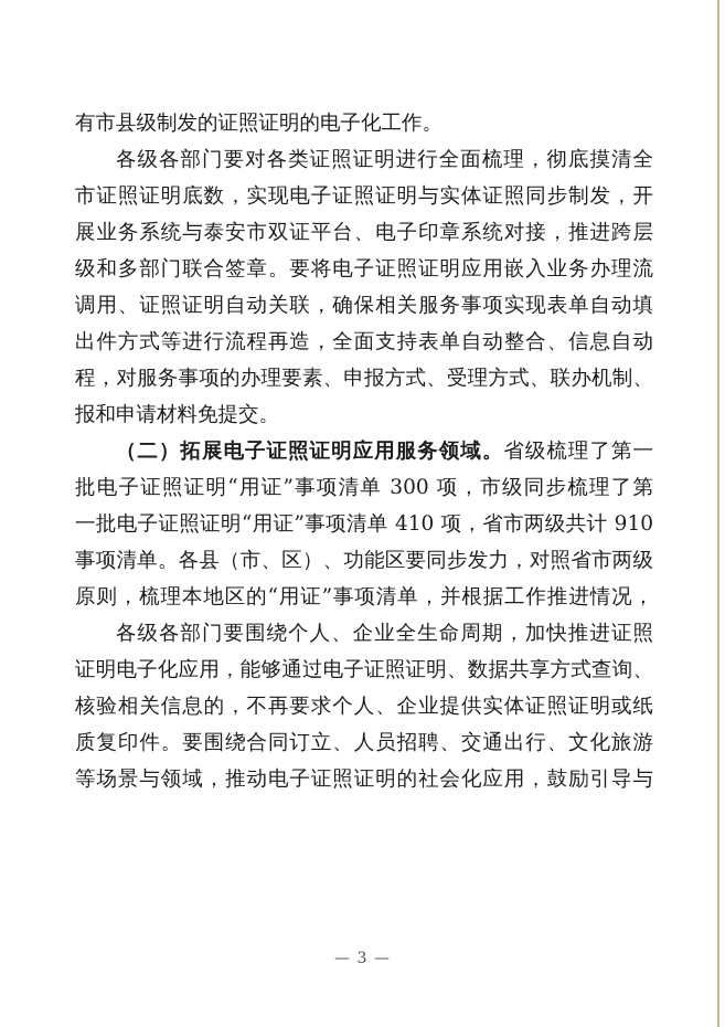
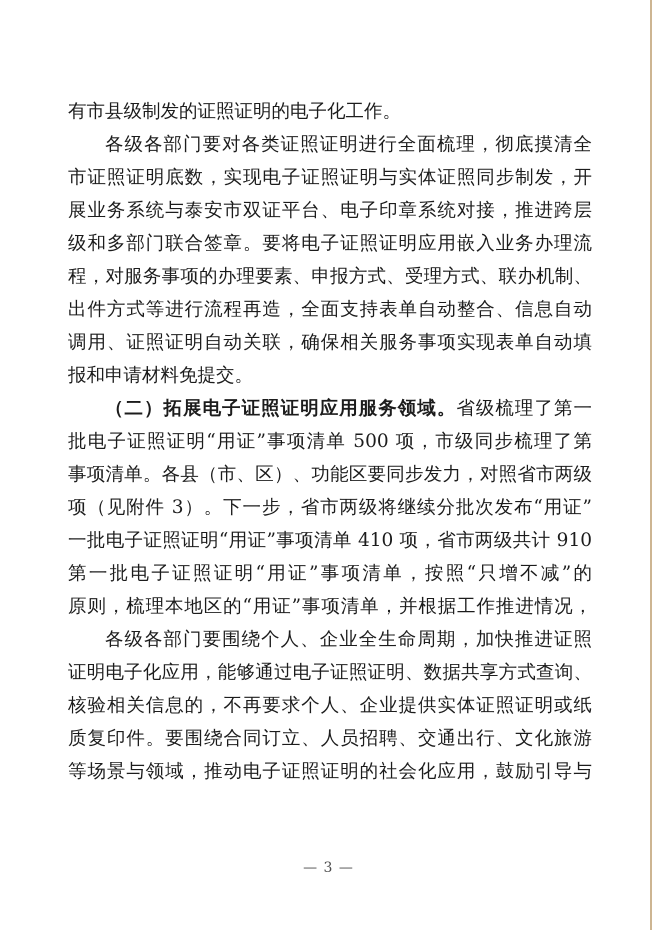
  有市县级制发的证照证明的电子化工作。
  各级各部门要对各类证照证明进行全面梳理，彻底摸清全
  市证照证明底数，实现电子证照证明与实体证照同步制发，开
  展业务系统与泰安市双证平台、电子印章系统对接，推进跨层
  级和多部门联合签章。要将电子证照证明应用嵌入业务办理流
- 调用、证照证明自动关联，确保相关服务事项实现表单自动填
+ 程，对服务事项的办理要素、申报方式、受理方式、联办机制、
  出件方式等进行流程再造，全面支持表单自动整合、信息自动
- 程，对服务事项的办理要素、申报方式、受理方式、联办机制、
+ 调用、证照证明自动关联，确保相关服务事项实现表单自动填
  报和申请材料免提交。
  （二）拓展电子证照证明应用服务领域。省级梳理了第一
- 批电子证照证明“用证”事项清单 300 项，市级同步梳理了第
+ 批电子证照证明“用证”事项清单 500 项，市级同步梳理了第
- 一批电子证照证明“用证”事项清单 410 项，省市两级共计 910
+ 事项清单。各县（市、区）、功能区要同步发力，对照省市两级
+ 项（见附件 3）。下一步，省市两级将继续分批次发布“用证”
- 事项清单。各县（市、区）、功能区要同步发力，对照省市两级
+ 一批电子证照证明“用证”事项清单 410 项，省市两级共计 910
+ 第一批电子证照证明“用证”事项清单，按照“只增不减”的
  原则，梳理本地区的“用证”事项清单，并根据工作推进情况，
  各级各部门要围绕个人、企业全生命周期，加快推进证照
  证明电子化应用，能够通过电子证照证明、数据共享方式查询、
  核验相关信息的，不再要求个人、企业提供实体证照证明或纸
  质复印件。要围绕合同订立、人员招聘、交通出行、文化旅游
  等场景与领域，推动电子证照证明的社会化应用，鼓励引导与
  — 3 —
